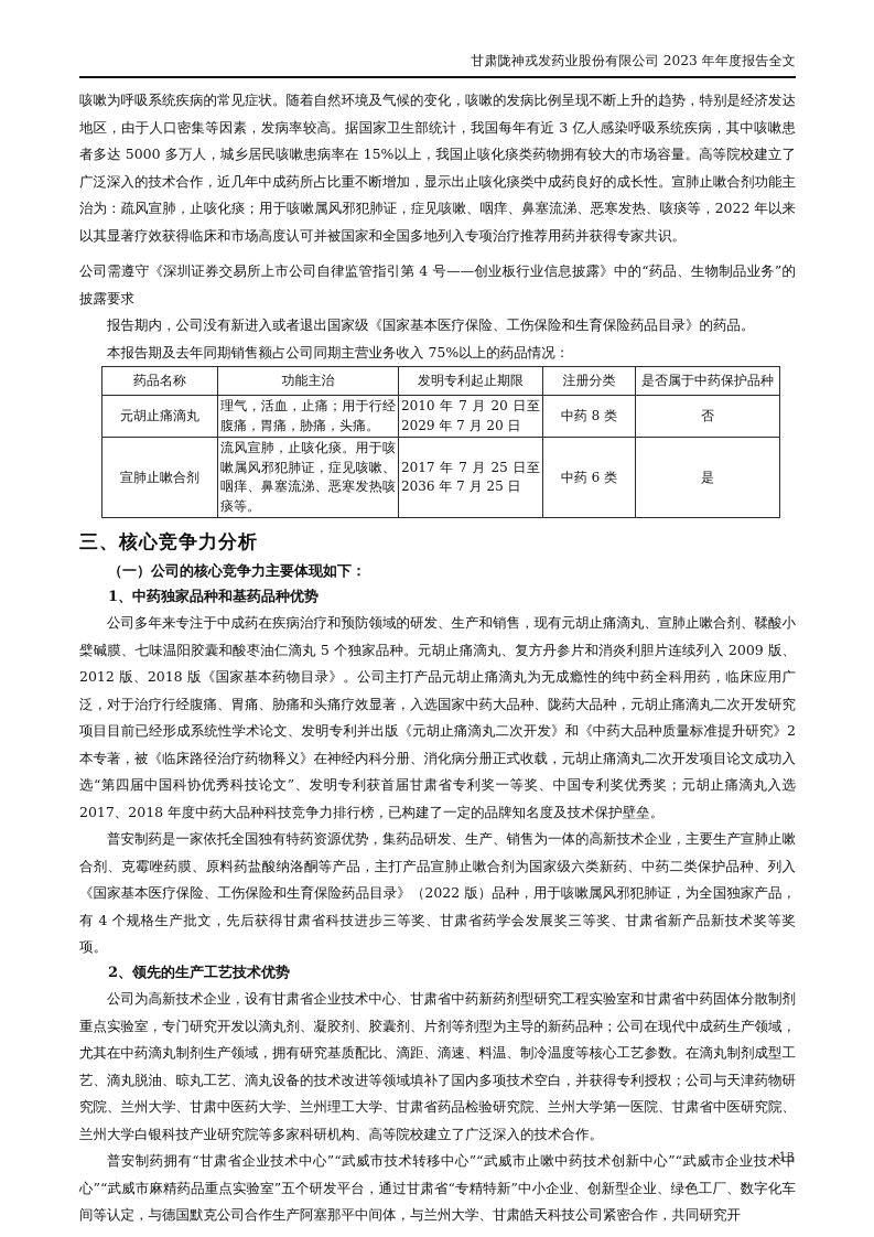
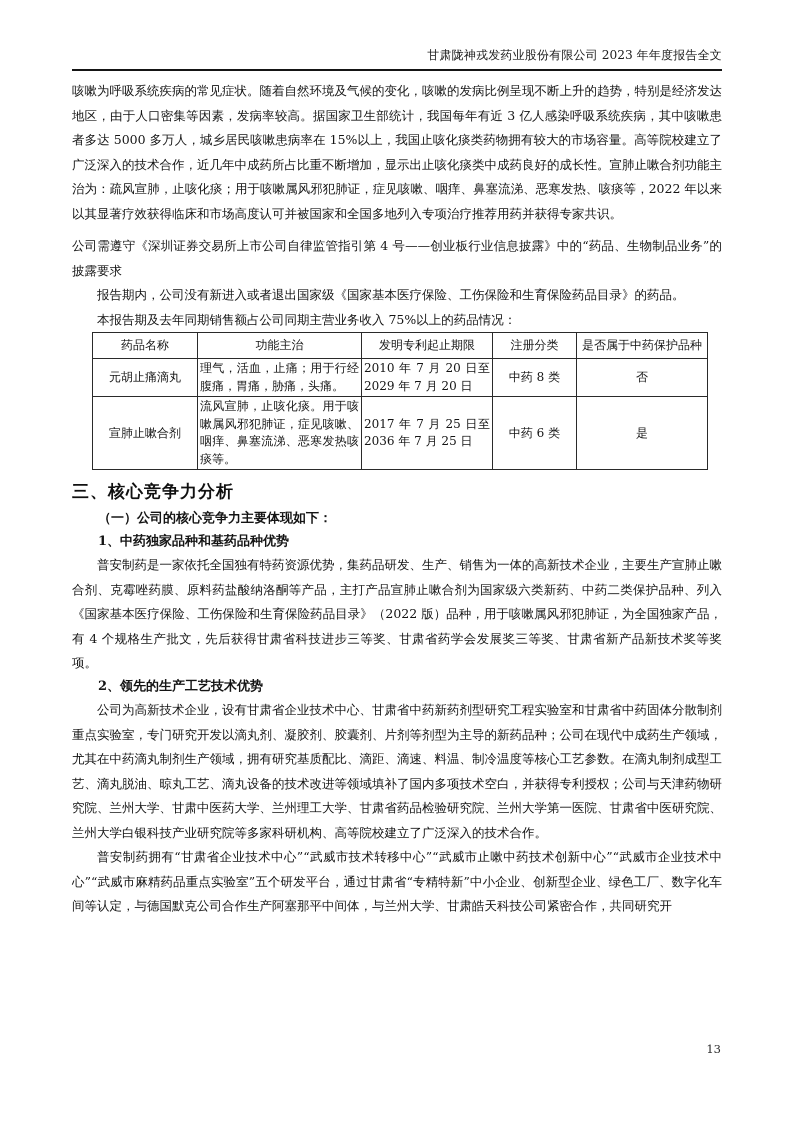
  甘肃陇神戎发药业股份有限公司 2023 年年度报告全文
  咳嗽为呼吸系统疾病的常见症状。随着自然环境及气候的变化，咳嗽的发病比例呈现不断上升的趋势，特别是经济发达地区，由于人口密集等因素，发病率较高。据国家卫生部统计，我国每年有近 3 亿人感染呼吸系统疾病，其中咳嗽患者多达 5000 多万人，城乡居民咳嗽患病率在 15%以上，我国止咳化痰类药物拥有较大的市场容量。高等院校建立了广泛深入的技术合作，近几年中成药所占比重不断增加，显示出止咳化痰类中成药良好的成长性。宣肺止嗽合剂功能主治为：疏风宣肺，止咳化痰；用于咳嗽属风邪犯肺证，症见咳嗽、咽痒、鼻塞流涕、恶寒发热、咳痰等，2022 年以来以其显著疗效获得临床和市场高度认可并被国家和全国多地列入专项治疗推荐用药并获得专家共识。
  公司需遵守《深圳证券交易所上市公司自律监管指引第 4 号——创业板行业信息披露》中的“药品、生物制品业务”的披露要求
  报告期内，公司没有新进入或者退出国家级《国家基本医疗保险、工伤保险和生育保险药品目录》的药品。
  本报告期及去年同期销售额占公司同期主营业务收入 75%以上的药品情况：
  药品名称	功能主治	发明专利起止期限	注册分类	是否属于中药保护品种
  元胡止痛滴丸	理气，活血，止痛；用于行经腹痛，胃痛，胁痛，头痛。	2010 年 7 月 20 日至 2029 年 7 月 20 日	中药 8 类	否
  宣肺止嗽合剂	流风宣肺，止咳化痰。用于咳嗽属风邪犯肺证，症见咳嗽、咽痒、鼻塞流涕、恶寒发热咳痰等。	2017 年 7 月 25 日至 2036 年 7 月 25 日	中药 6 类	是
  三、核心竞争力分析
  （一）公司的核心竞争力主要体现如下：
  1、中药独家品种和基药品种优势
- 公司多年来专注于中成药在疾病治疗和预防领域的研发、生产和销售，现有元胡止痛滴丸、宣肺止嗽合剂、鞣酸小檗碱膜、七味温阳胶囊和酸枣油仁滴丸 5 个独家品种。元胡止痛滴丸、复方丹参片和消炎利胆片连续列入 2009 版、2012 版、2018 版《国家基本药物目录》。公司主打产品元胡止痛滴丸为无成瘾性的纯中药全科用药，临床应用广泛，对于治疗行经腹痛、胃痛、胁痛和头痛疗效显著，入选国家中药大品种、陇药大品种，元胡止痛滴丸二次开发研究项目目前已经形成系统性学术论文、发明专利并出版《元胡止痛滴丸二次开发》和《中药大品种质量标准提升研究》2 本专著，被《临床路径治疗药物释义》在神经内科分册、消化病分册正式收载，元胡止痛滴丸二次开发项目论文成功入选“第四届中国科协优秀科技论文”、发明专利获首届甘肃省专利奖一等奖、中国专利奖优秀奖；元胡止痛滴丸入选 2017、2018 年度中药大品种科技竞争力排行榜，已构建了一定的品牌知名度及技术保护壁垒。
  普安制药是一家依托全国独有特药资源优势，集药品研发、生产、销售为一体的高新技术企业，主要生产宣肺止嗽合剂、克霉唑药膜、原料药盐酸纳洛酮等产品，主打产品宣肺止嗽合剂为国家级六类新药、中药二类保护品种、列入《国家基本医疗保险、工伤保险和生育保险药品目录》（2022 版）品种，用于咳嗽属风邪犯肺证，为全国独家产品，有 4 个规格生产批文，先后获得甘肃省科技进步三等奖、甘肃省药学会发展奖三等奖、甘肃省新产品新技术奖等奖项。
  2、领先的生产工艺技术优势
  公司为高新技术企业，设有甘肃省企业技术中心、甘肃省中药新药剂型研究工程实验室和甘肃省中药固体分散制剂重点实验室，专门研究开发以滴丸剂、凝胶剂、胶囊剂、片剂等剂型为主导的新药品种；公司在现代中成药生产领域，尤其在中药滴丸制剂生产领域，拥有研究基质配比、滴距、滴速、料温、制冷温度等核心工艺参数。在滴丸制剂成型工艺、滴丸脱油、晾丸工艺、滴丸设备的技术改进等领域填补了国内多项技术空白，并获得专利授权；公司与天津药物研究院、兰州大学、甘肃中医药大学、兰州理工大学、甘肃省药品检验研究院、兰州大学第一医院、甘肃省中医研究院、兰州大学白银科技产业研究院等多家科研机构、高等院校建立了广泛深入的技术合作。
  普安制药拥有“甘肃省企业技术中心”“武威市技术转移中心”“武威市止嗽中药技术创新中心”“武威市企业技术中心”“武威市麻精药品重点实验室”五个研发平台，通过甘肃省“专精特新”中小企业、创新型企业、绿色工厂、数字化车间等认定，与德国默克公司合作生产阿塞那平中间体，与兰州大学、甘肃皓天科技公司紧密合作，共同研究开
  13
